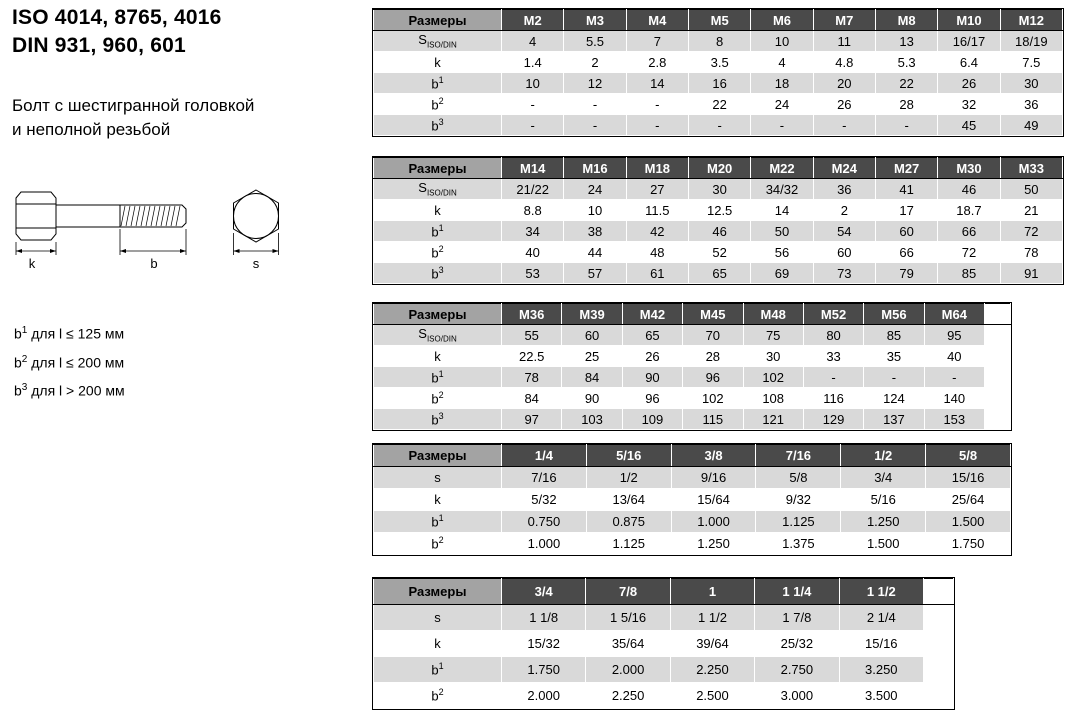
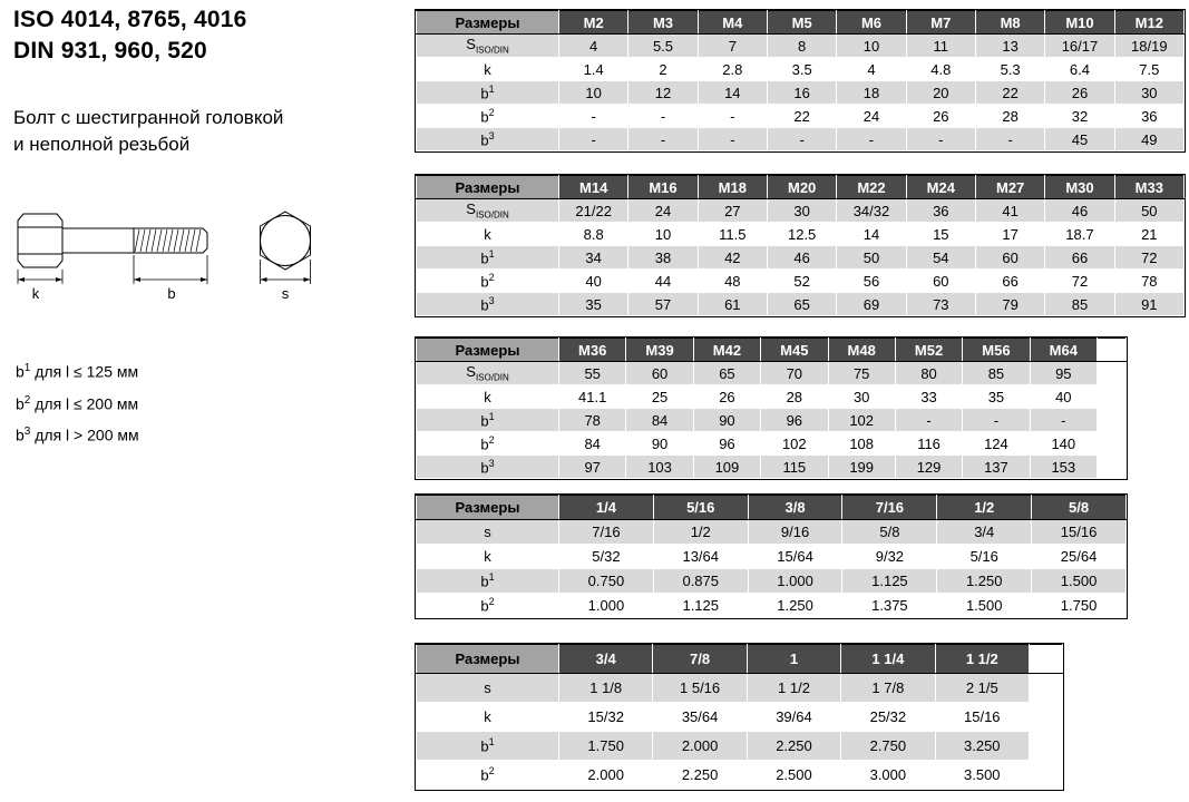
  ISO 4014, 8765, 4016
- DIN 931, 960, 601
+ DIN 931, 960, 520
  Болт с шестигранной головкой
  и неполной резьбой
  k
  b
  s
  b1 для l ≤ 125 мм
  b2 для l ≤ 200 мм
  b3 для l > 200 мм
  Размеры	M2	M3	M4	M5	M6	M7	M8	M10	M12
  SISO/DIN	4	5.5	7	8	10	11	13	16/17	18/19
  k	1.4	2	2.8	3.5	4	4.8	5.3	6.4	7.5
  b1	10	12	14	16	18	20	22	26	30
  b2	-	-	-	22	24	26	28	32	36
  b3	-	-	-	-	-	-	-	45	49
  Размеры	M14	M16	M18	M20	M22	M24	M27	M30	M33
  SISO/DIN	21/22	24	27	30	34/32	36	41	46	50
- k	8.8	10	11.5	12.5	14	2	17	18.7	21
+ k	8.8	10	11.5	12.5	14	15	17	18.7	21
  b1	34	38	42	46	50	54	60	66	72
  b2	40	44	48	52	56	60	66	72	78
- b3	53	57	61	65	69	73	79	85	91
+ b3	35	57	61	65	69	73	79	85	91
  Размеры	M36	M39	M42	M45	M48	M52	M56	M64
  SISO/DIN	55	60	65	70	75	80	85	95
- k	22.5	25	26	28	30	33	35	40
+ k	41.1	25	26	28	30	33	35	40
  b1	78	84	90	96	102	-	-	-
  b2	84	90	96	102	108	116	124	140
- b3	97	103	109	115	121	129	137	153
+ b3	97	103	109	115	199	129	137	153
  Размеры	1/4	5/16	3/8	7/16	1/2	5/8
  s	7/16	1/2	9/16	5/8	3/4	15/16
  k	5/32	13/64	15/64	9/32	5/16	25/64
  b1	0.750	0.875	1.000	1.125	1.250	1.500
  b2	1.000	1.125	1.250	1.375	1.500	1.750
  Размеры	3/4	7/8	1	1 1/4	1 1/2
- s	1 1/8	1 5/16	1 1/2	1 7/8	2 1/4
+ s	1 1/8	1 5/16	1 1/2	1 7/8	2 1/5
  k	15/32	35/64	39/64	25/32	15/16
  b1	1.750	2.000	2.250	2.750	3.250
  b2	2.000	2.250	2.500	3.000	3.500
